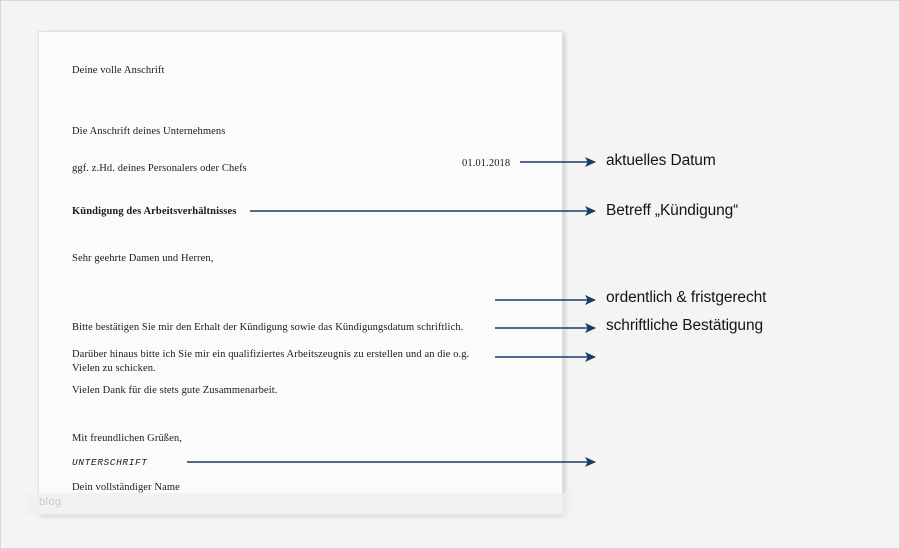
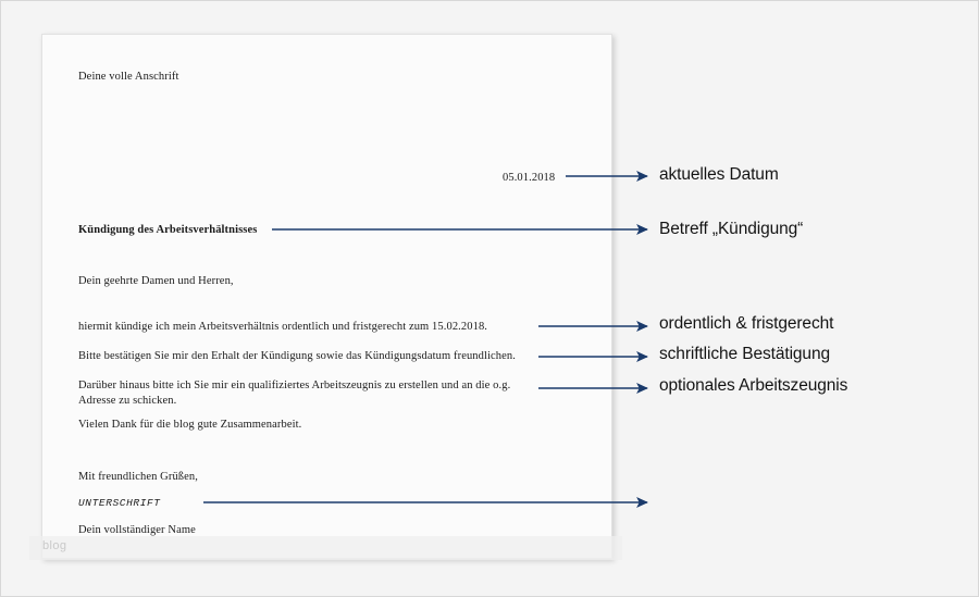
  Deine volle Anschrift
- Die Anschrift deines Unternehmens
- ggf. z.Hd. deines Personalers oder Chefs
- 01.01.2018
+ 05.01.2018
  Kündigung des Arbeitsverhältnisses
- Sehr geehrte Damen und Herren,
+ Dein geehrte Damen und Herren,
+ hiermit kündige ich mein Arbeitsverhältnis ordentlich und fristgerecht zum 15.02.2018.
- Bitte bestätigen Sie mir den Erhalt der Kündigung sowie das Kündigungsdatum schriftlich.
+ Bitte bestätigen Sie mir den Erhalt der Kündigung sowie das Kündigungsdatum freundlichen.
- Darüber hinaus bitte ich Sie mir ein qualifiziertes Arbeitszeugnis zu erstellen und an die o.g. Vielen zu schicken.
+ Darüber hinaus bitte ich Sie mir ein qualifiziertes Arbeitszeugnis zu erstellen und an die o.g. Adresse zu schicken.
- Vielen Dank für die stets gute Zusammenarbeit.
+ Vielen Dank für die blog gute Zusammenarbeit.
  Mit freundlichen Grüßen,
  UNTERSCHRIFT
  Dein vollständiger Name
  blog
  aktuelles Datum
  Betreff „Kündigung“
  ordentlich & fristgerecht
  schriftliche Bestätigung
+ optionales Arbeitszeugnis
